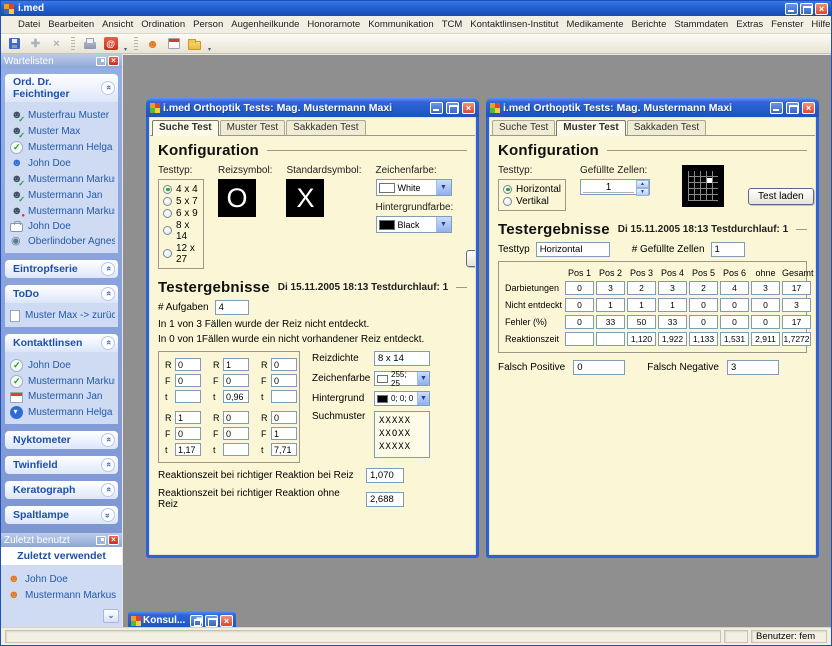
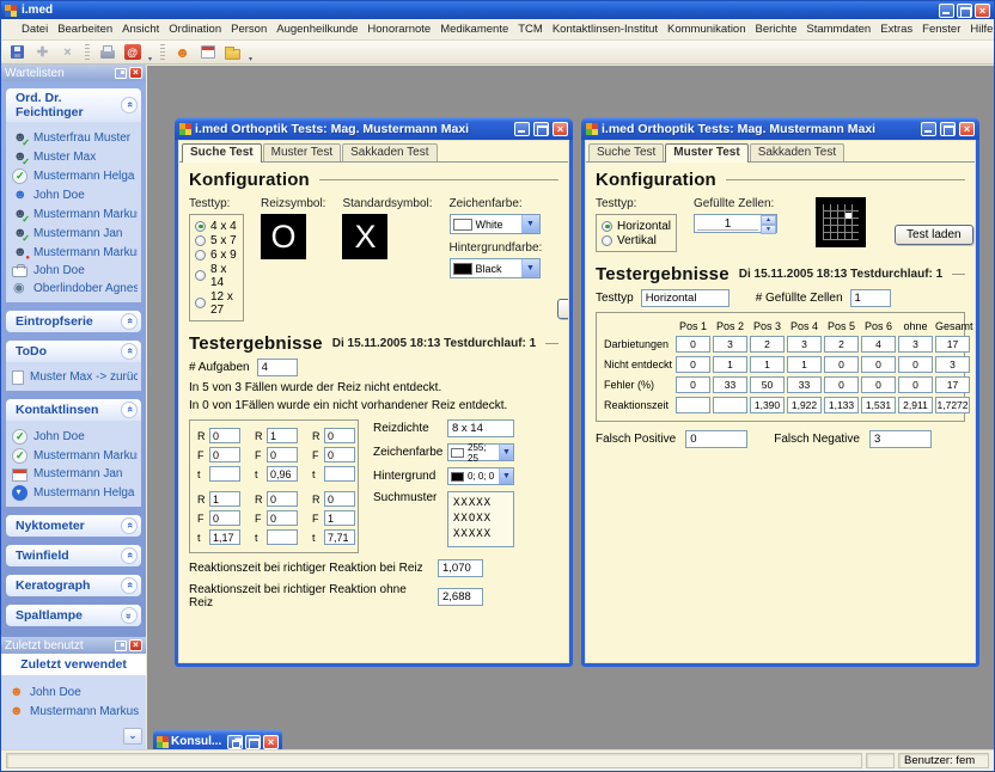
  i.med
  ×
  Datei
  Bearbeiten
  Ansicht
  Ordination
  Person
  Augenheilkunde
  Honorarnote
- Kommunikation
+ Medikamente
  TCM
  Kontaktlinsen-Institut
- Medikamente
+ Kommunikation
  Berichte
  Stammdaten
  Extras
  Fenster
  Hilfe
  ✚
  ×
  ☻
  Wartelisten
  ×
  Ord. Dr. Feichtinger
  Musterfrau Muster
  Muster Max
  Mustermann Helga
  John Doe
  Mustermann Marku
  Mustermann Jan
  Mustermann Marku
  John Doe
  Oberlindober Agnes
  Eintropfserie
  ToDo
  Muster Max -> zurüc
  Kontaktlinsen
  John Doe
  Mustermann Marku
  Mustermann Jan
  Mustermann Helga
  Nyktometer
  Twinfield
  Keratograph
  Spaltlampe
  Zuletzt benutzt
  ×
  Zuletzt verwendet
  John Doe
  Mustermann Markus
  ⌄
  i.med Orthoptik Tests: Mag. Mustermann Maxi
  ×
  Suche Test
  Muster Test
  Sakkaden Test
  Konfiguration
  Testtyp:
  4 x 4
  5 x 7
  6 x 9
  8 x 14
  12 x 27
  Reizsymbol:
  O
  Standardsymbol:
  X
  Zeichenfarbe:
  White
  Hintergrundfarbe:
  Black
  Testergebnisse
  Di 15.11.2005 18:13 Testdurchlauf: 1
  # Aufgaben
  4
- In 1 von 3 Fällen wurde der Reiz nicht entdeckt.
+ In 5 von 3 Fällen wurde der Reiz nicht entdeckt.
  In 0 von 1Fällen wurde ein nicht vorhandener Reiz entdeckt.
  R
  0
  F
  0
  t
  R
  1
  F
  0
  t
  0,96
  R
  0
  F
  0
  t
  R
  1
  F
  0
  t
  1,17
  R
  0
  F
  0
  t
  R
  0
  F
  1
  t
  7,71
  Reizdichte
  8 x 14
  Zeichenfarbe
  255; 25
  Hintergrund
  0; 0; 0
  Suchmuster
  XXXXX
  XXOXX
  XXXXX
  Reaktionszeit bei richtiger Reaktion bei Reiz
  1,070
  Reaktionszeit bei richtiger Reaktion ohne Reiz
  2,688
  i.med Orthoptik Tests: Mag. Mustermann Maxi
  ×
  Suche Test
  Muster Test
  Sakkaden Test
  Konfiguration
  Testtyp:
  Horizontal
  Vertikal
  Gefüllte Zellen:
  1
  Test laden
  Testergebnisse
  Di 15.11.2005 18:13 Testdurchlauf: 1
  Testtyp
  Horizontal
  # Gefüllte Zellen
  1
  Pos 1
  Pos 2
  Pos 3
  Pos 4
  Pos 5
  Pos 6
  ohne
  Gesamt
  Darbietungen
  0
  3
  2
  3
  2
  4
  3
  17
  Nicht entdeckt
  0
  1
  1
  1
  0
  0
  0
  3
  Fehler (%)
  0
  33
  50
  33
  0
  0
  0
  17
  Reaktionszeit
- 1,120
+ 1,390
  1,922
  1,133
  1,531
  2,911
  1,7272
  Falsch Positive
  0
  Falsch Negative
  3
  Konsul...
  ×
  Benutzer: fem
